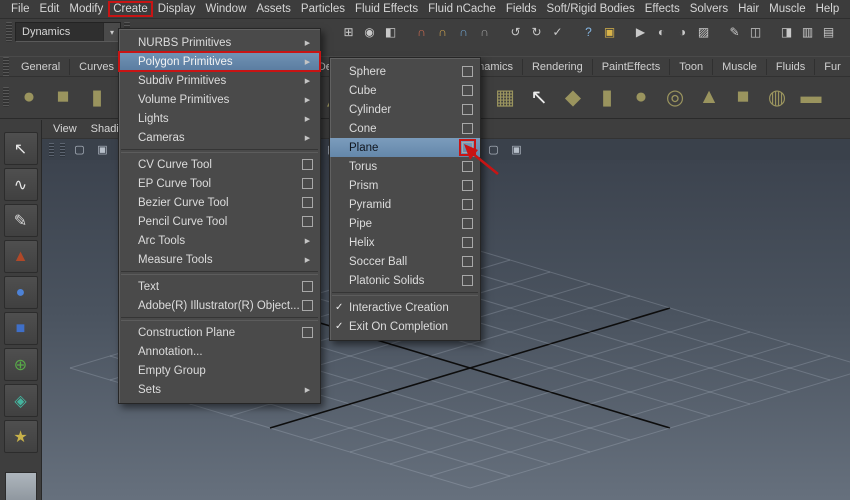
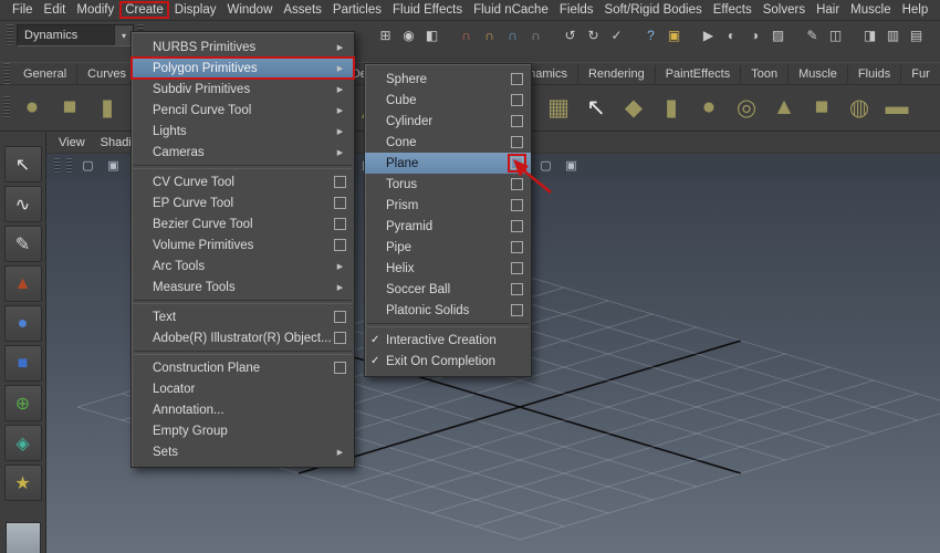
  File
  Edit
  Modify
  Create
  Display
  Window
  Assets
  Particles
  Fluid Effects
  Fluid nCache
  Fields
  Soft/Rigid Bodies
  Effects
  Solvers
  Hair
  Muscle
  Help
  Dynamics
  ▾
  ⊞
  ◉
  ◧
  ∩
  ∩
  ∩
  ∩
  ↺
  ↻
  ✓
  ?
  ▣
  ▶
  ◐
  ◑
  ▨
  ✎
  ◫
  ◨
  ▥
  ▤
  General
  Curves
  namics
  Rendering
  PaintEffects
  Toon
  Muscle
  Fluids
  Fur
  ●
  ■
  ▮
  ▦
  ↖
  ◆
  ▮
  ●
  ◎
  ▲
  ■
  ◍
  ▬
  ↖
  ∿
  ✎
  ▲
  ●
  ■
  ⊕
  ◈
  ★
  View
  ▢
  ▣
  ▢
  ▣
  NURBS Primitives
  Polygon Primitives
  Subdiv Primitives
- Volume Primitives
+ Pencil Curve Tool
  Lights
  Cameras
  CV Curve Tool
  EP Curve Tool
  Bezier Curve Tool
- Pencil Curve Tool
+ Volume Primitives
  Arc Tools
  Measure Tools
  Text
  Adobe(R) Illustrator(R) Object...
  Construction Plane
+ Locator
  Annotation...
  Empty Group
  Sets
  Sphere
  Cube
  Cylinder
  Cone
  Plane
  Torus
  Prism
  Pyramid
  Pipe
  Helix
  Soccer Ball
  Platonic Solids
  ✓
  Interactive Creation
  ✓
  Exit On Completion
